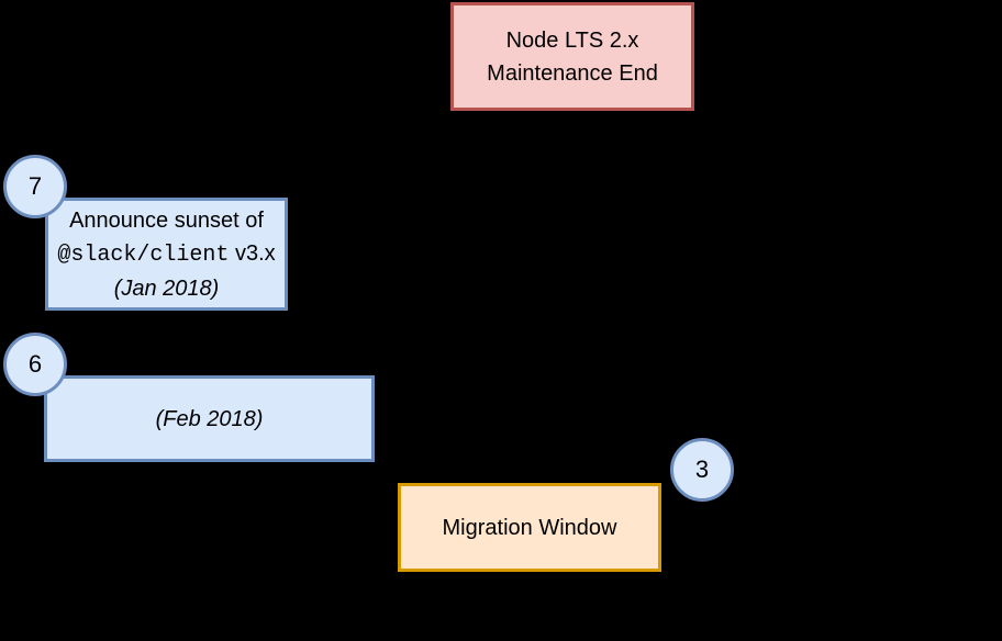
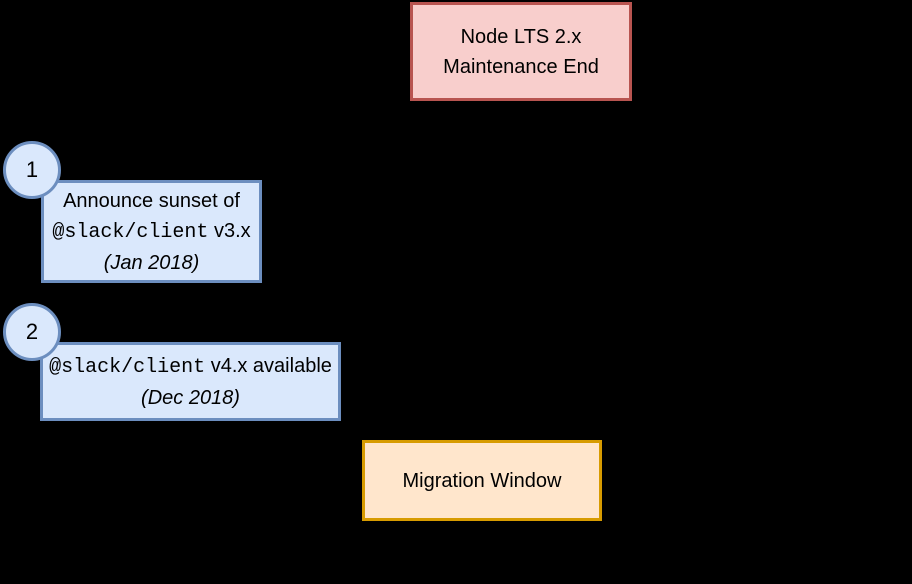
  Node LTS 2.x
  Maintenance End
- 7
+ 1
  Announce sunset of
  @slack/client v3.x
  (Jan 2018)
- 6
+ 2
+ @slack/client v4.x available
- (Feb 2018)
+ (Dec 2018)
  Migration Window
- 3
